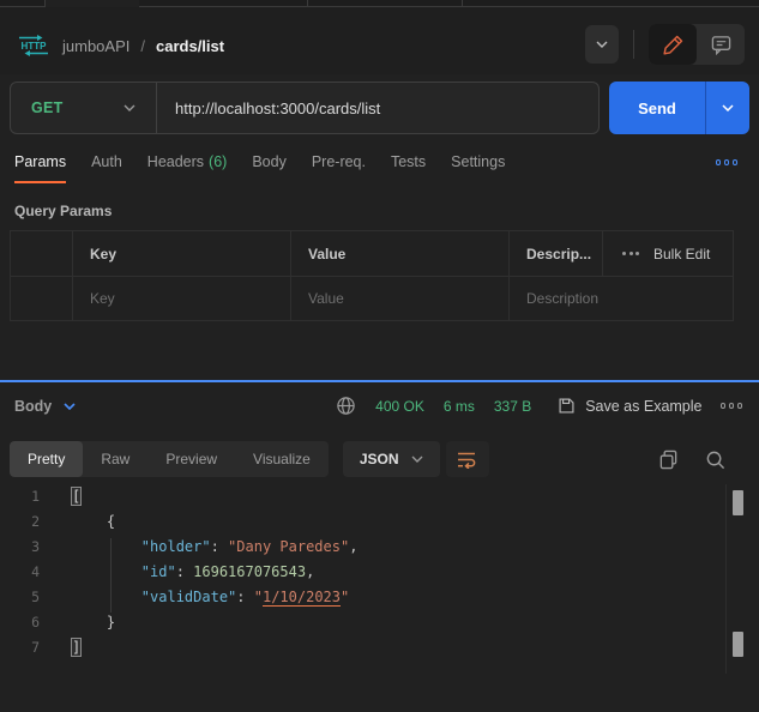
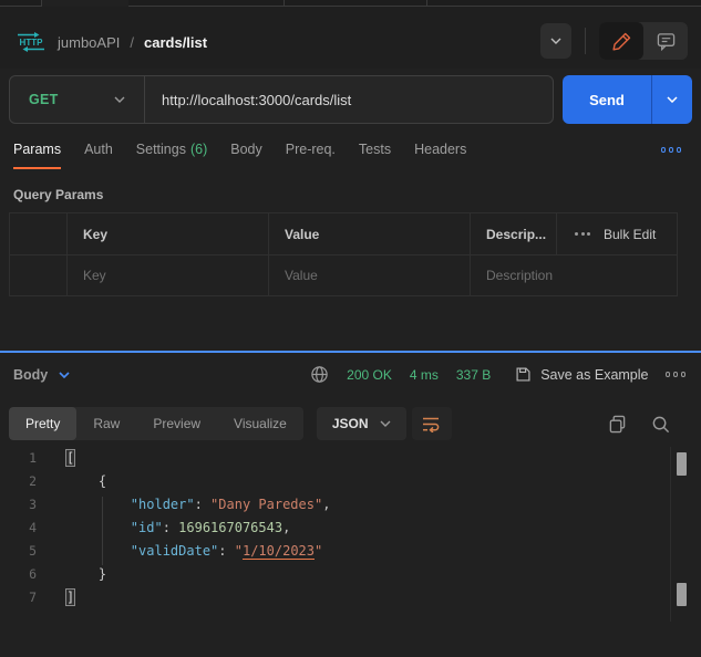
  HTTP
  jumboAPI
  /
  cards/list
  GET
  http://localhost:3000/cards/list
  Send
  Params
  Auth
- Headers (6)
+ Settings (6)
  Body
  Pre-req.
  Tests
- Settings
+ Headers
  Query Params
  Key
  Value
  Descrip...
  Bulk Edit
  Key
  Value
  Description
  Body
- 400 OK
+ 200 OK
- 6 ms
+ 4 ms
  337 B
  Save as Example
  Pretty
  Raw
  Preview
  Visualize
  JSON
  1
  [
  2
  {
  3
  "holder": "Dany Paredes",
  4
  "id": 1696167076543,
  5
  "validDate": "1/10/2023"
  6
  }
  7
  ]
